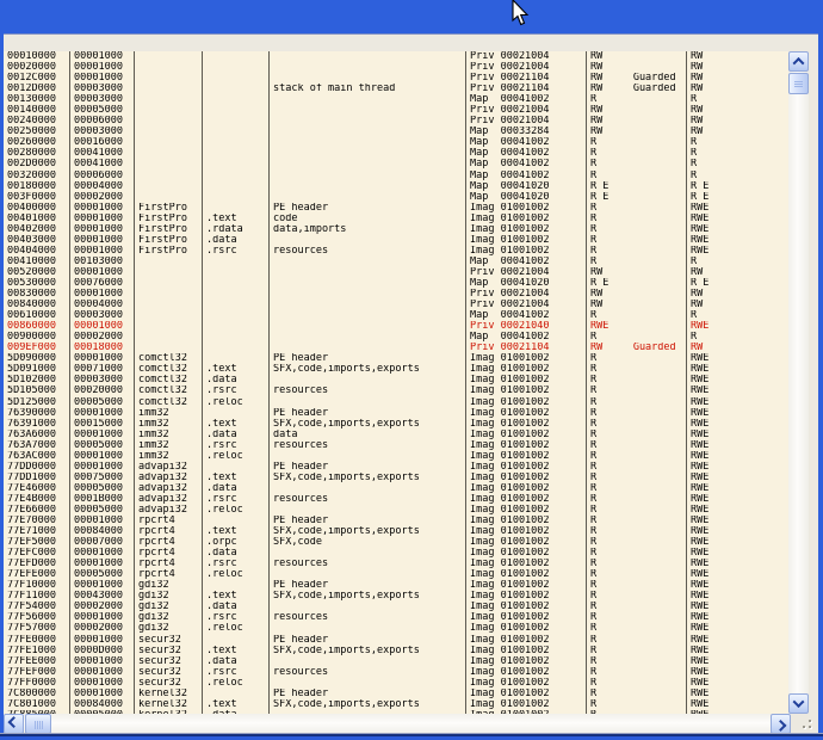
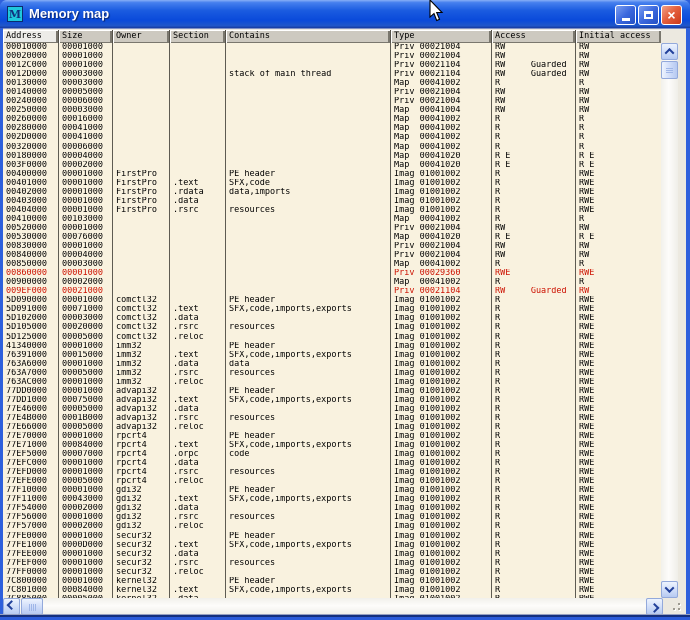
+ M
+ Memory map
+ ×
+ Address
+ Size
+ Owner
+ Section
+ Contains
+ Type
+ Access
+ Initial access
  00010000
  00001000
  Priv 00021004
  RW
  RW
  00020000
  00001000
  Priv 00021004
  RW
  RW
  0012C000
  00001000
  Priv 00021104
  RW Guarded
  RW
  0012D000
  00003000
  stack of main thread
  Priv 00021104
  RW Guarded
  RW
  00130000
  00003000
  Map 00041002
  R
  R
  00140000
  00005000
  Priv 00021004
  RW
  RW
  00240000
  00006000
  Priv 00021004
  RW
  RW
  00250000
  00003000
- Map 00033284
+ Map 00041004
  RW
  RW
  00260000
  00016000
  Map 00041002
  R
  R
  00280000
  00041000
  Map 00041002
  R
  R
  002D0000
  00041000
  Map 00041002
  R
  R
  00320000
  00006000
  Map 00041002
  R
  R
  00180000
  00004000
  Map 00041020
  R E
  R E
  003F0000
  00002000
  Map 00041020
  R E
  R E
  00400000
  00001000
  FirstPro
  PE header
  Imag 01001002
  R
  RWE
  00401000
  00001000
  FirstPro
  .text
- code
+ SFX,code
  Imag 01001002
  R
  RWE
  00402000
  00001000
  FirstPro
  .rdata
  data,imports
  Imag 01001002
  R
  RWE
  00403000
  00001000
  FirstPro
  .data
  Imag 01001002
  R
  RWE
  00404000
  00001000
  FirstPro
  .rsrc
  resources
  Imag 01001002
  R
  RWE
  00410000
  00103000
  Map 00041002
  R
  R
  00520000
  00001000
  Priv 00021004
  RW
  RW
  00530000
  00076000
  Map 00041020
  R E
  R E
  00830000
  00001000
  Priv 00021004
  RW
  RW
  00840000
  00004000
  Priv 00021004
  RW
  RW
- 00610000
+ 00850000
  00003000
  Map 00041002
  R
  R
  00860000
  00001000
- Priv 00021040
+ Priv 00029360
  RWE
  RWE
  00900000
  00002000
  Map 00041002
  R
  R
  009EF000
- 00018000
+ 00021000
  Priv 00021104
  RW Guarded
  RW
  5D090000
  00001000
  comctl32
  PE header
  Imag 01001002
  R
  RWE
  5D091000
  00071000
  comctl32
  .text
  SFX,code,imports,exports
  Imag 01001002
  R
  RWE
  5D102000
  00003000
  comctl32
  .data
  Imag 01001002
  R
  RWE
  5D105000
  00020000
  comctl32
  .rsrc
  resources
  Imag 01001002
  R
  RWE
  5D125000
  00005000
  comctl32
  .reloc
  Imag 01001002
  R
  RWE
- 76390000
+ 41340000
  00001000
  imm32
  PE header
  Imag 01001002
  R
  RWE
  76391000
  00015000
  imm32
  .text
  SFX,code,imports,exports
  Imag 01001002
  R
  RWE
  763A6000
  00001000
  imm32
  .data
  data
  Imag 01001002
  R
  RWE
  763A7000
  00005000
  imm32
  .rsrc
  resources
  Imag 01001002
  R
  RWE
  763AC000
  00001000
  imm32
  .reloc
  Imag 01001002
  R
  RWE
  77DD0000
  00001000
  advapi32
  PE header
  Imag 01001002
  R
  RWE
  77DD1000
  00075000
  advapi32
  .text
  SFX,code,imports,exports
  Imag 01001002
  R
  RWE
  77E46000
  00005000
  advapi32
  .data
  Imag 01001002
  R
  RWE
  77E4B000
  0001B000
  advapi32
  .rsrc
  resources
  Imag 01001002
  R
  RWE
  77E66000
  00005000
  advapi32
  .reloc
  Imag 01001002
  R
  RWE
  77E70000
  00001000
  rpcrt4
  PE header
  Imag 01001002
  R
  RWE
  77E71000
  00084000
  rpcrt4
  .text
  SFX,code,imports,exports
  Imag 01001002
  R
  RWE
  77EF5000
  00007000
  rpcrt4
  .orpc
- SFX,code
+ code
  Imag 01001002
  R
  RWE
  77EFC000
  00001000
  rpcrt4
  .data
  Imag 01001002
  R
  RWE
  77EFD000
  00001000
  rpcrt4
  .rsrc
  resources
  Imag 01001002
  R
  RWE
  77EFE000
  00005000
  rpcrt4
  .reloc
  Imag 01001002
  R
  RWE
  77F10000
  00001000
  gdi32
  PE header
  Imag 01001002
  R
  RWE
  77F11000
  00043000
  gdi32
  .text
  SFX,code,imports,exports
  Imag 01001002
  R
  RWE
  77F54000
  00002000
  gdi32
  .data
  Imag 01001002
  R
  RWE
  77F56000
  00001000
  gdi32
  .rsrc
  resources
  Imag 01001002
  R
  RWE
  77F57000
  00002000
  gdi32
  .reloc
  Imag 01001002
  R
  RWE
  77FE0000
  00001000
  secur32
  PE header
  Imag 01001002
  R
  RWE
  77FE1000
  0000D000
  secur32
  .text
  SFX,code,imports,exports
  Imag 01001002
  R
  RWE
  77FEE000
  00001000
  secur32
  .data
  Imag 01001002
  R
  RWE
  77FEF000
  00001000
  secur32
  .rsrc
  resources
  Imag 01001002
  R
  RWE
  77FF0000
  00001000
  secur32
  .reloc
  Imag 01001002
  R
  RWE
  7C800000
  00001000
  kernel32
  PE header
  Imag 01001002
  R
  RWE
  7C801000
  00084000
  kernel32
  .text
  SFX,code,imports,exports
  Imag 01001002
  R
  RWE
